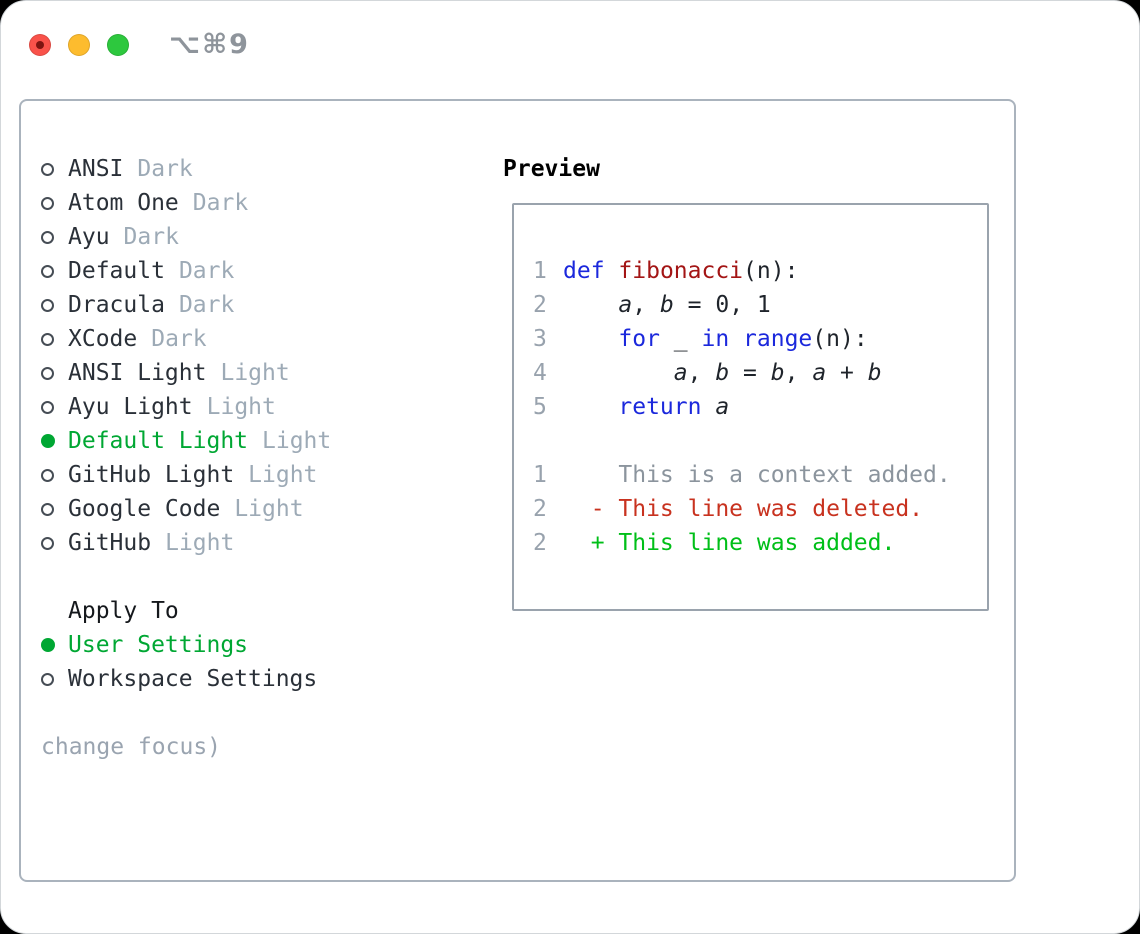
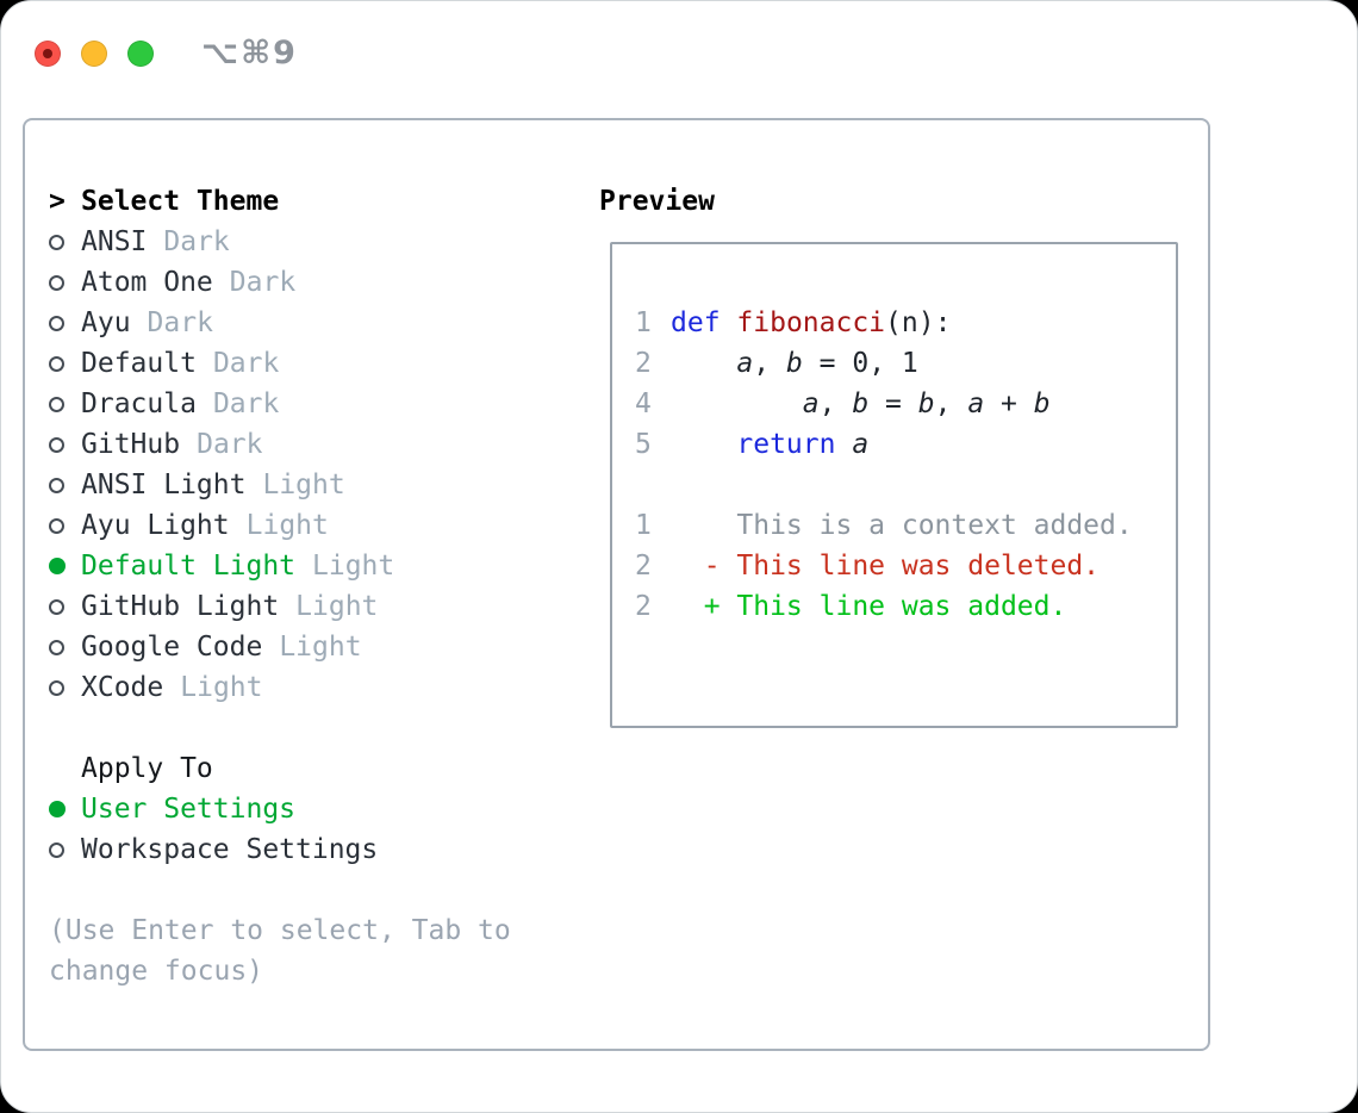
  ⌥⌘9
+ >
+ Select Theme
  ANSI
  Dark
  Atom One
  Dark
  Ayu
  Dark
  Default
  Dark
  Dracula
  Dark
- XCode
+ GitHub
  Dark
  ANSI Light
  Light
  Ayu Light
  Light
  Default Light
  Light
  GitHub Light
  Light
  Google Code
  Light
- GitHub
+ XCode
  Light
  Apply To
  User Settings
  Workspace Settings
+ (Use Enter to select, Tab to
  change focus)
  Preview
  1
  def fibonacci(n):
  2
  a, b = 0, 1
- 3
- for _ in range(n):
  4
  a, b = b, a + b
  5
  return a
  1
  This is a context added.
  2
  - This line was deleted.
  2
  + This line was added.
